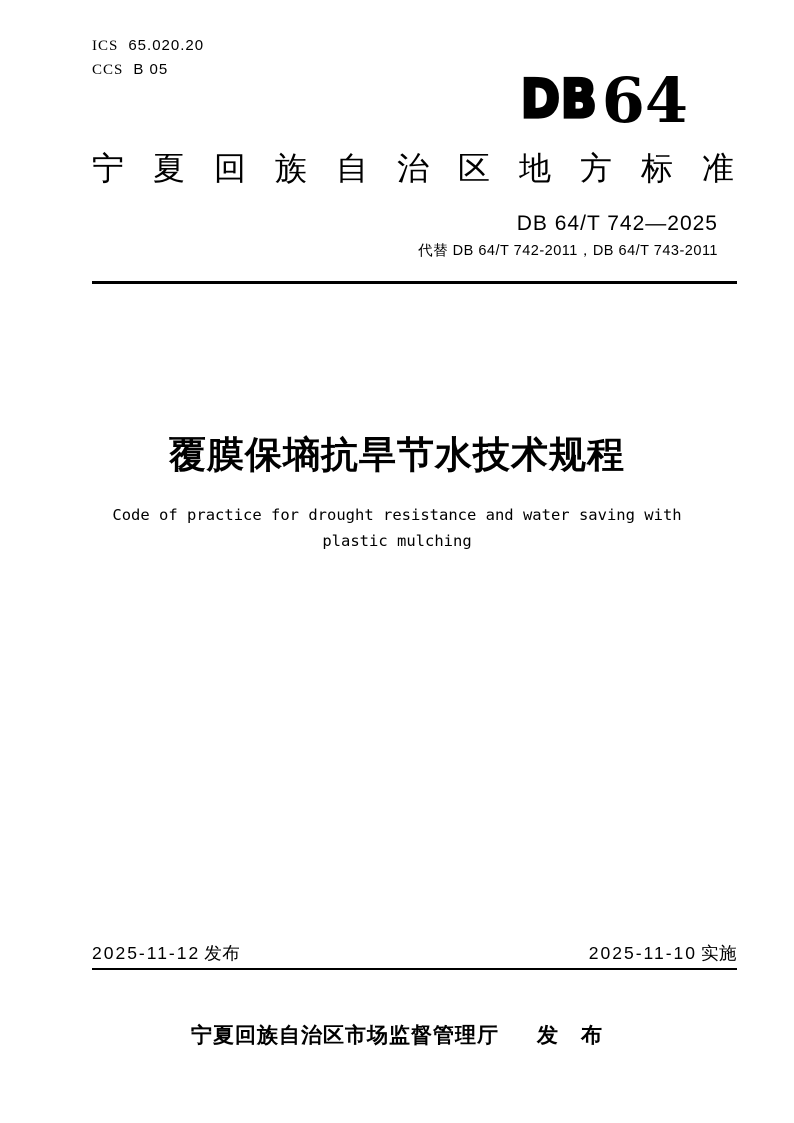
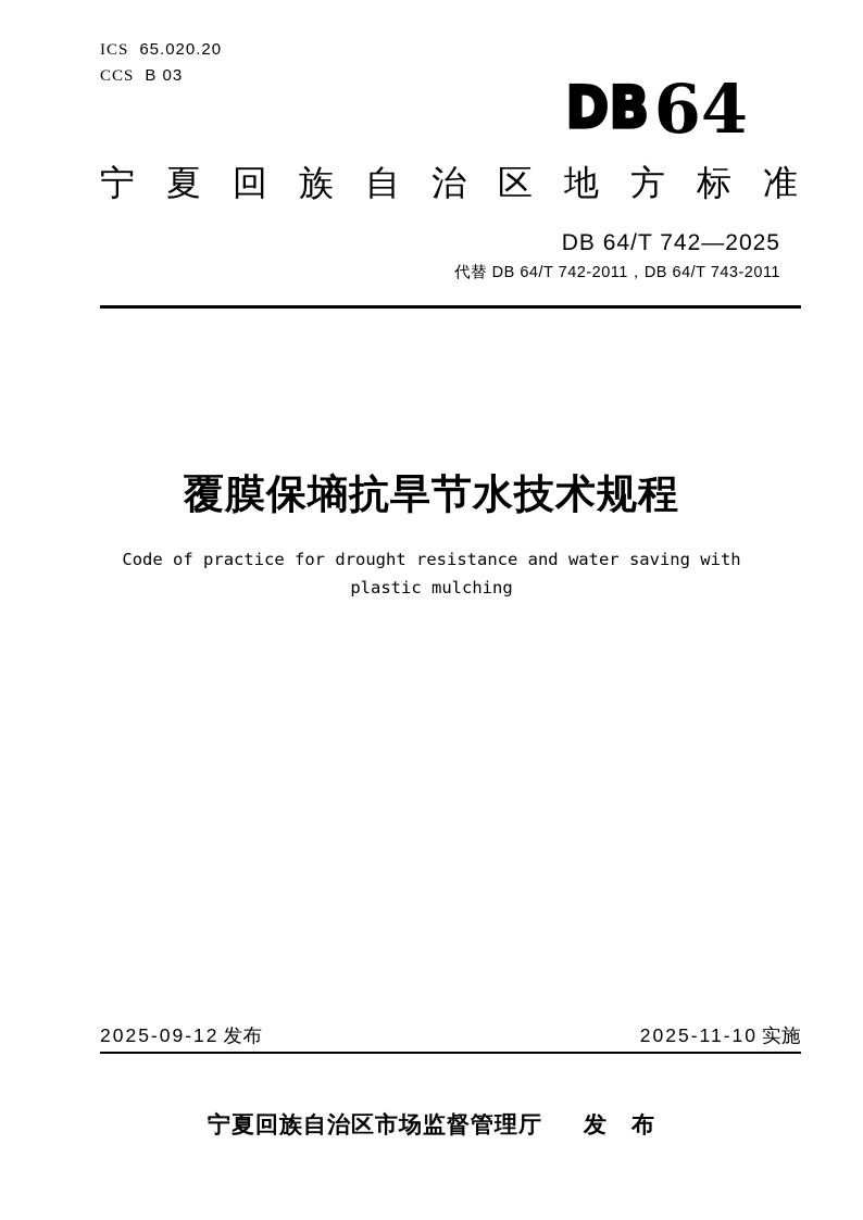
  ICS 65.020.20
- CCS B 05
+ CCS B 03
  DB
  64
  宁夏回族自治区地方标准
  DB 64/T 742—2025
  代替 DB 64/T 742-2011，DB 64/T 743-2011
  覆膜保墒抗旱节水技术规程
  Code of practice for drought resistance and water saving with
  plastic mulching
- 2025-11-12 发布
+ 2025-09-12 发布
  2025-11-10 实施
  宁夏回族自治区市场监督管理厅 发 布
